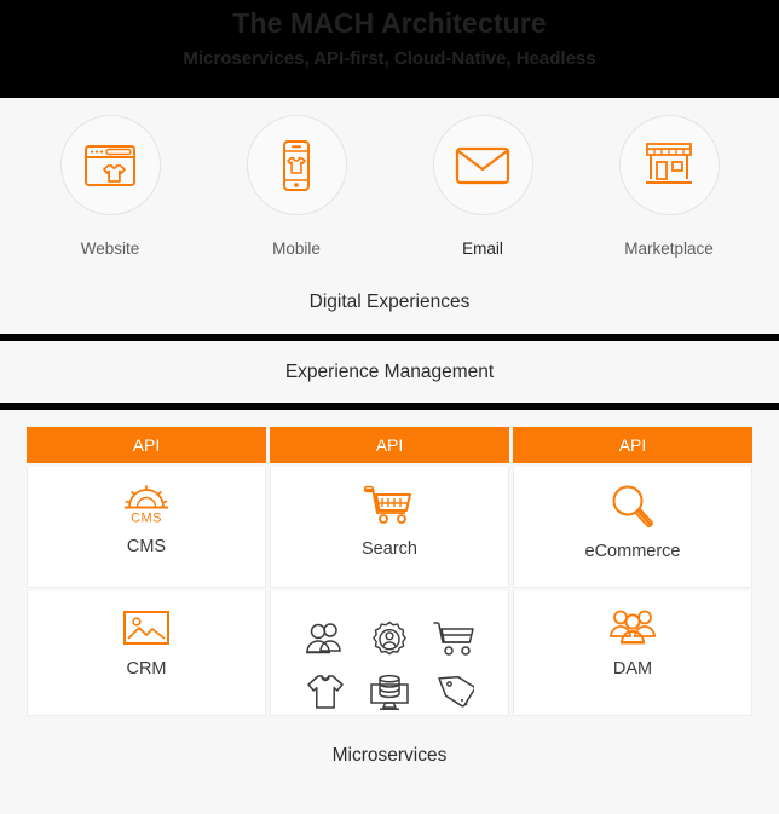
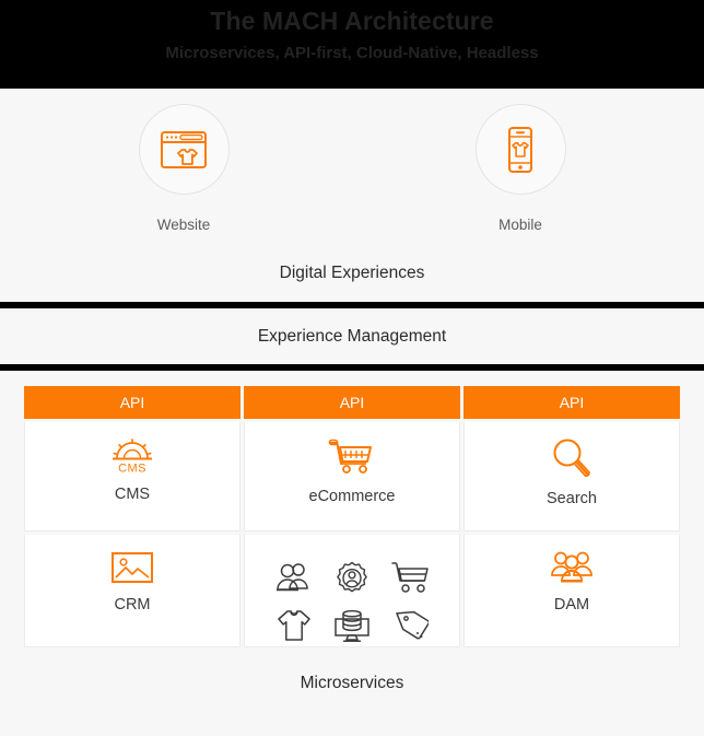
  The MACH Architecture
  Microservices, API-first, Cloud-Native, Headless
  Website
  Mobile
- Email
- Marketplace
  Digital Experiences
  Experience Management
  API
  CMS
  CMS
  CRM
  API
- Search
+ eCommerce
  API
- eCommerce
+ Search
  DAM
  Microservices
